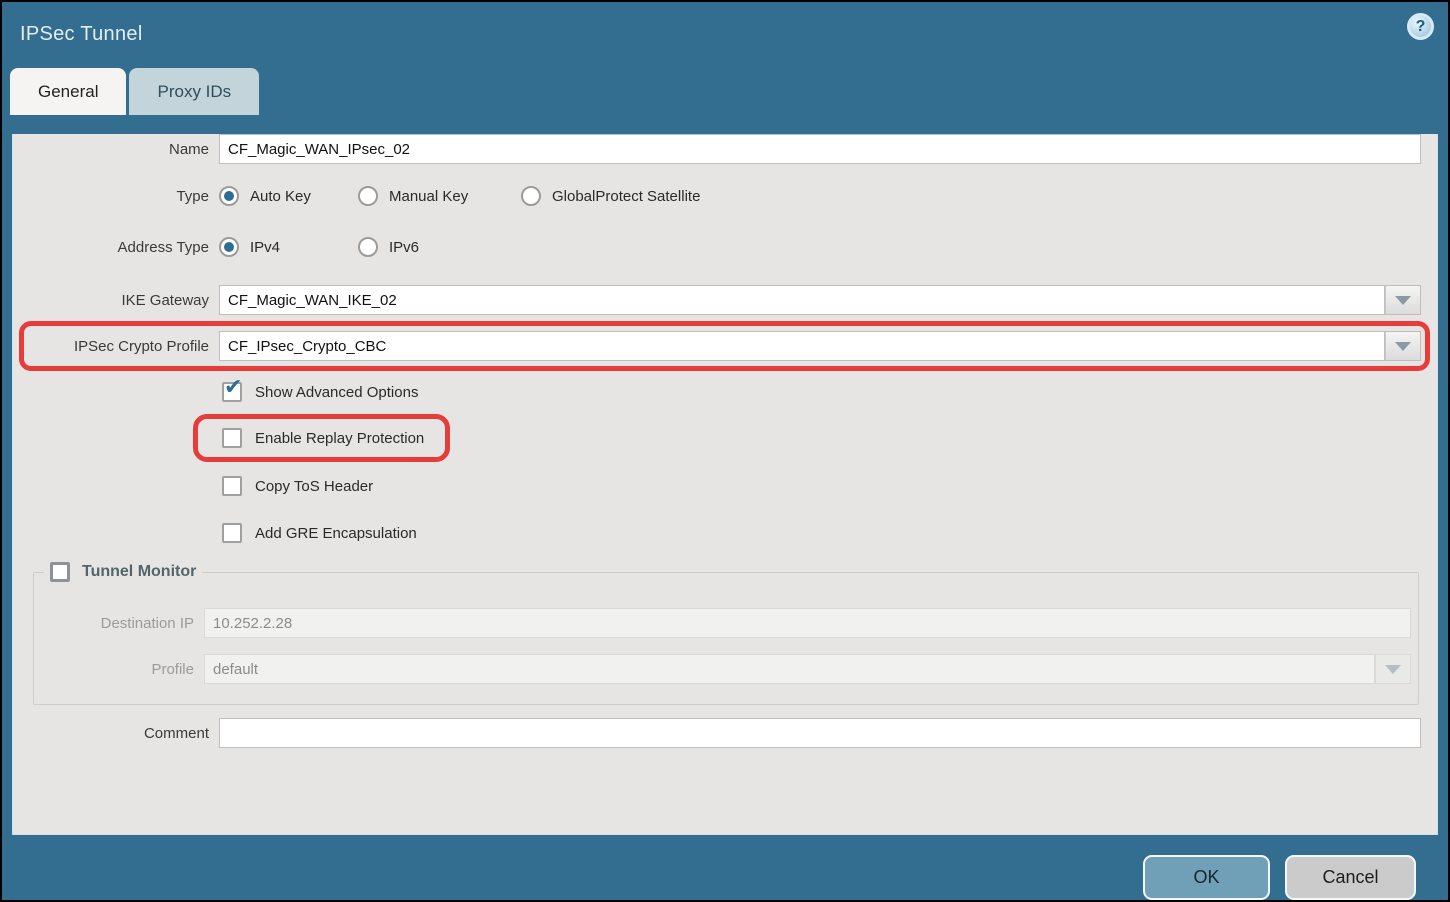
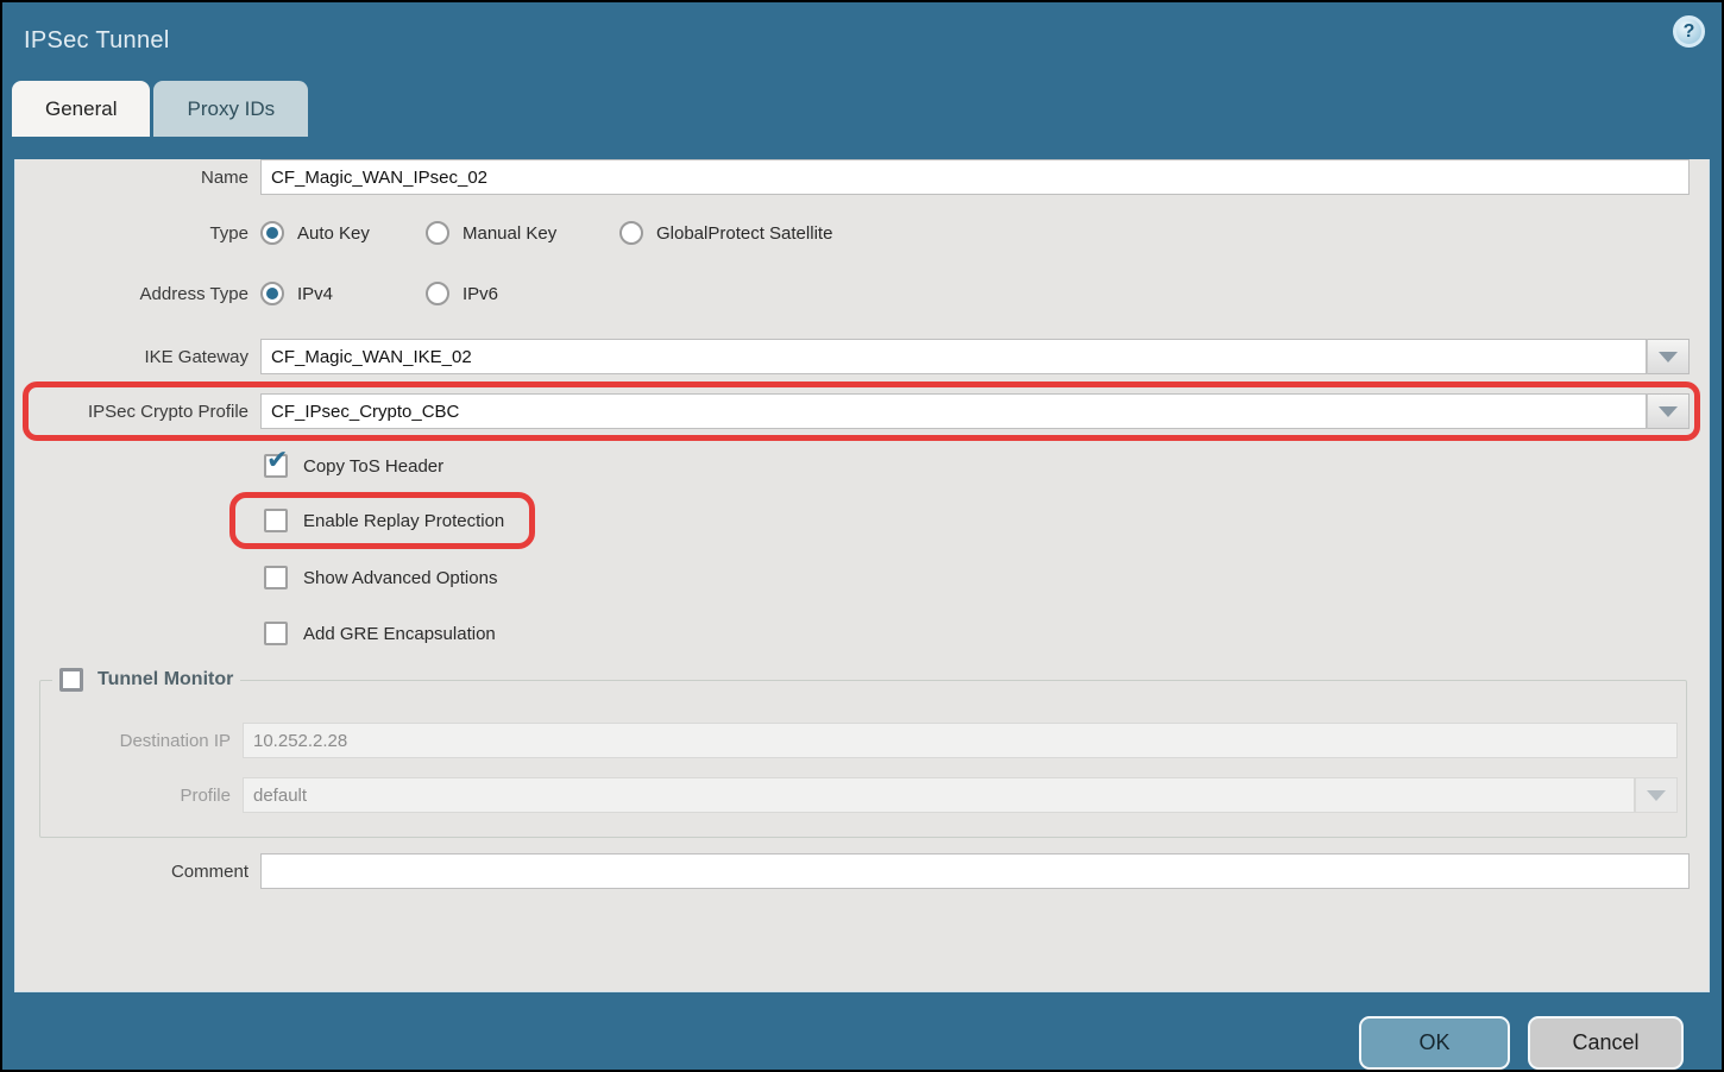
  IPSec Tunnel
  General
  Proxy IDs
  Name
  CF_Magic_WAN_IPsec_02
  Type
  Auto Key
  Manual Key
  GlobalProtect Satellite
  Address Type
  IPv4
  IPv6
  IKE Gateway
  CF_Magic_WAN_IKE_02
  IPSec Crypto Profile
  CF_IPsec_Crypto_CBC
- Show Advanced Options
+ Copy ToS Header
  Enable Replay Protection
- Copy ToS Header
+ Show Advanced Options
  Add GRE Encapsulation
  Tunnel Monitor
  Destination IP
  10.252.2.28
  Profile
  default
  Comment
  OK
  Cancel
